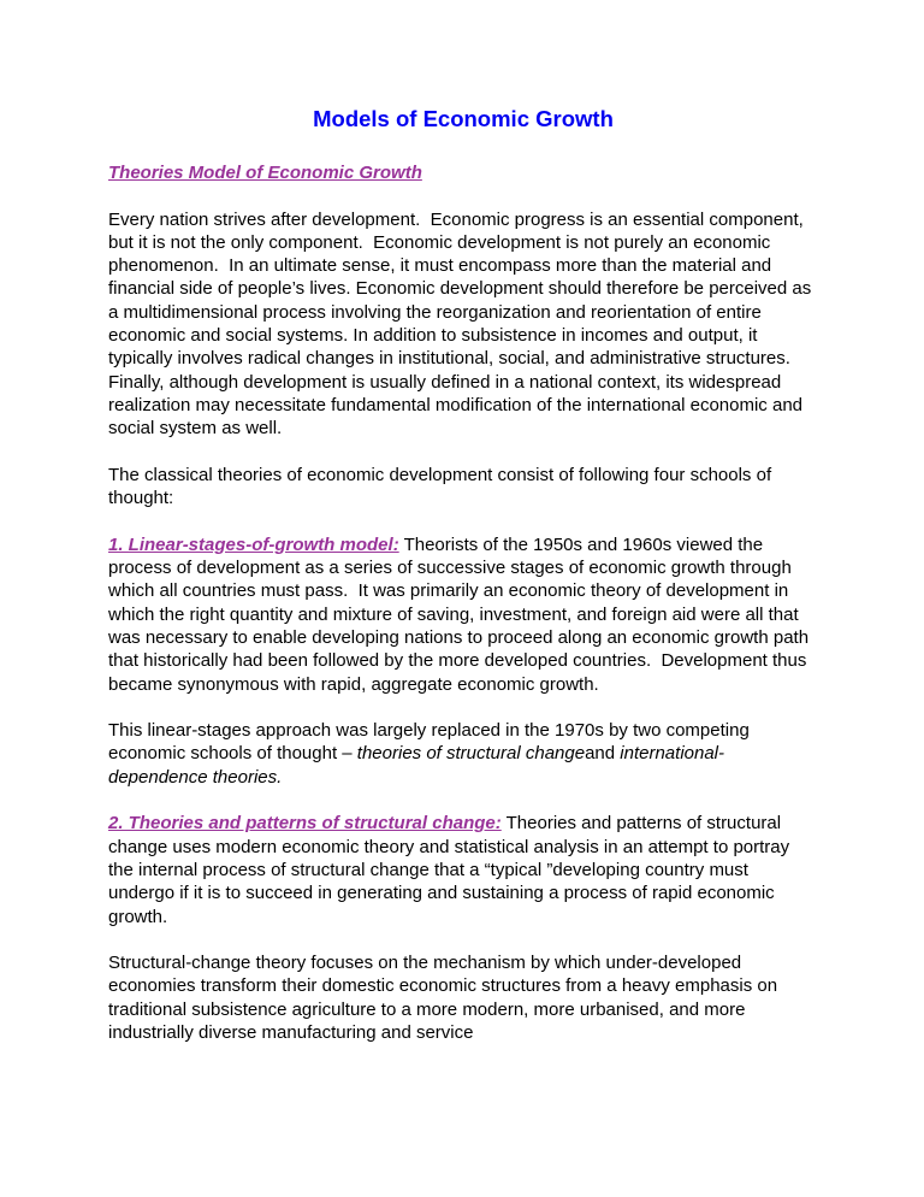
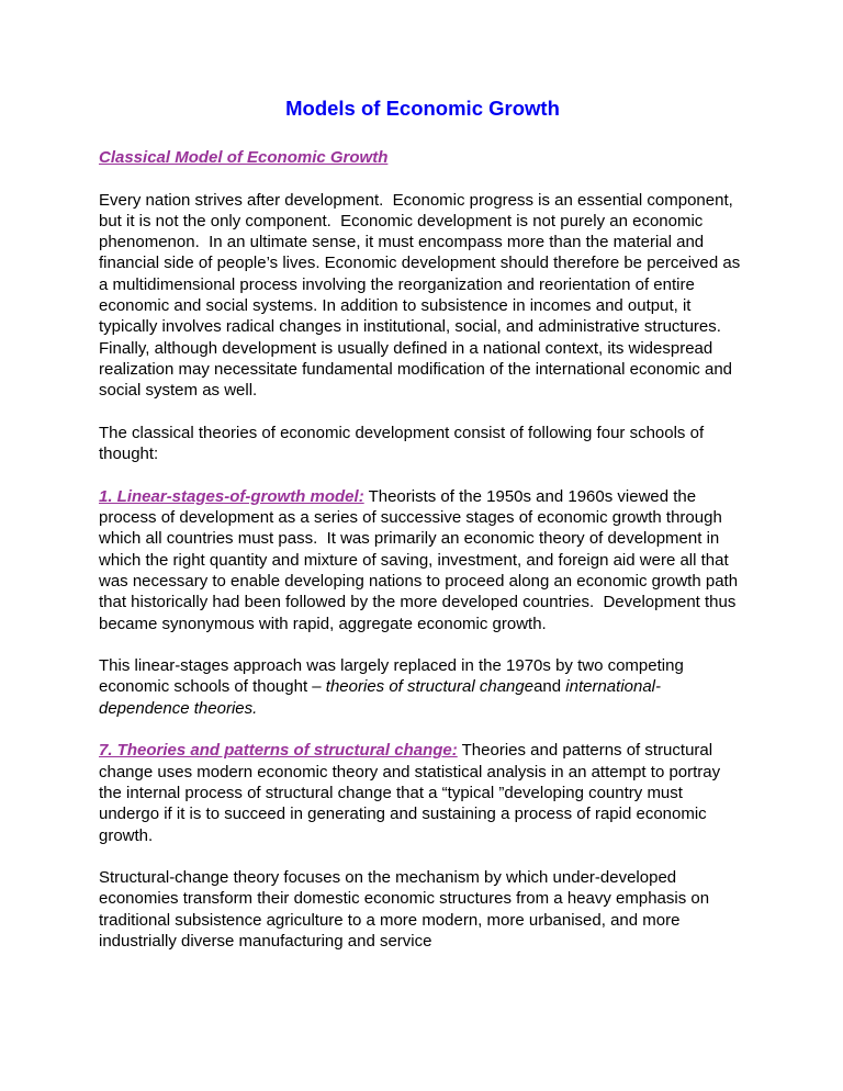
  Models of Economic Growth
- Theories Model of Economic Growth
+ Classical Model of Economic Growth
  Every nation strives after development. Economic progress is an essential component, but it is not the only component. Economic development is not purely an economic phenomenon. In an ultimate sense, it must encompass more than the material and financial side of people’s lives. Economic development should therefore be perceived as a multidimensional process involving the reorganization and reorientation of entire economic and social systems. In addition to subsistence in incomes and output, it typically involves radical changes in institutional, social, and administrative structures. Finally, although development is usually defined in a national context, its widespread realization may necessitate fundamental modification of the international economic and social system as well.
  The classical theories of economic development consist of following four schools of thought:
  1. Linear-stages-of-growth model: Theorists of the 1950s and 1960s viewed the process of development as a series of successive stages of economic growth through which all countries must pass. It was primarily an economic theory of development in which the right quantity and mixture of saving, investment, and foreign aid were all that was necessary to enable developing nations to proceed along an economic growth path that historically had been followed by the more developed countries. Development thus became synonymous with rapid, aggregate economic growth.
  This linear-stages approach was largely replaced in the 1970s by two competing economic schools of thought – theories of structural changeand international-dependence theories.
- 2. Theories and patterns of structural change: Theories and patterns of structural change uses modern economic theory and statistical analysis in an attempt to portray the internal process of structural change that a “typical ”developing country must undergo if it is to succeed in generating and sustaining a process of rapid economic growth.
+ 7. Theories and patterns of structural change: Theories and patterns of structural change uses modern economic theory and statistical analysis in an attempt to portray the internal process of structural change that a “typical ”developing country must undergo if it is to succeed in generating and sustaining a process of rapid economic growth.
  Structural-change theory focuses on the mechanism by which under-developed economies transform their domestic economic structures from a heavy emphasis on traditional subsistence agriculture to a more modern, more urbanised, and more industrially diverse manufacturing and service
